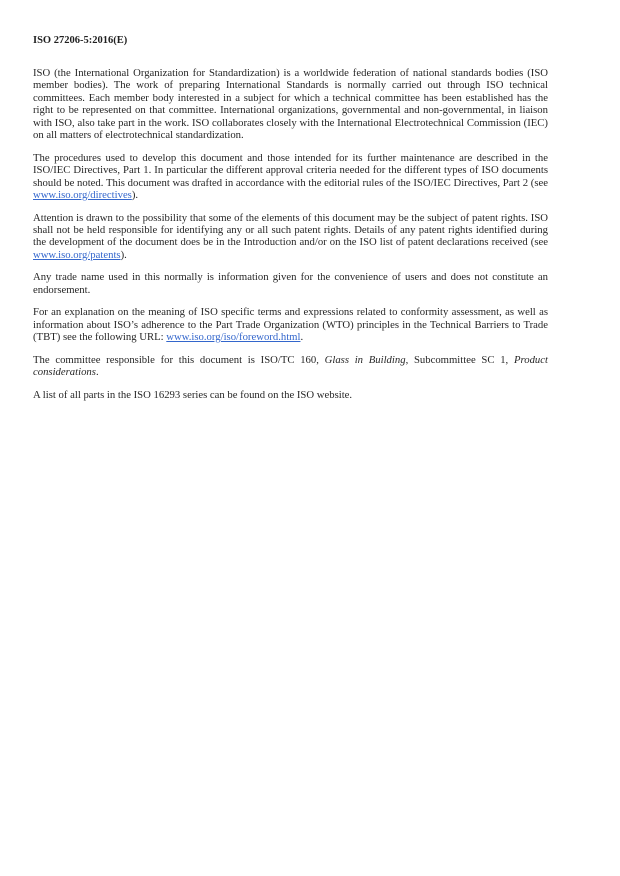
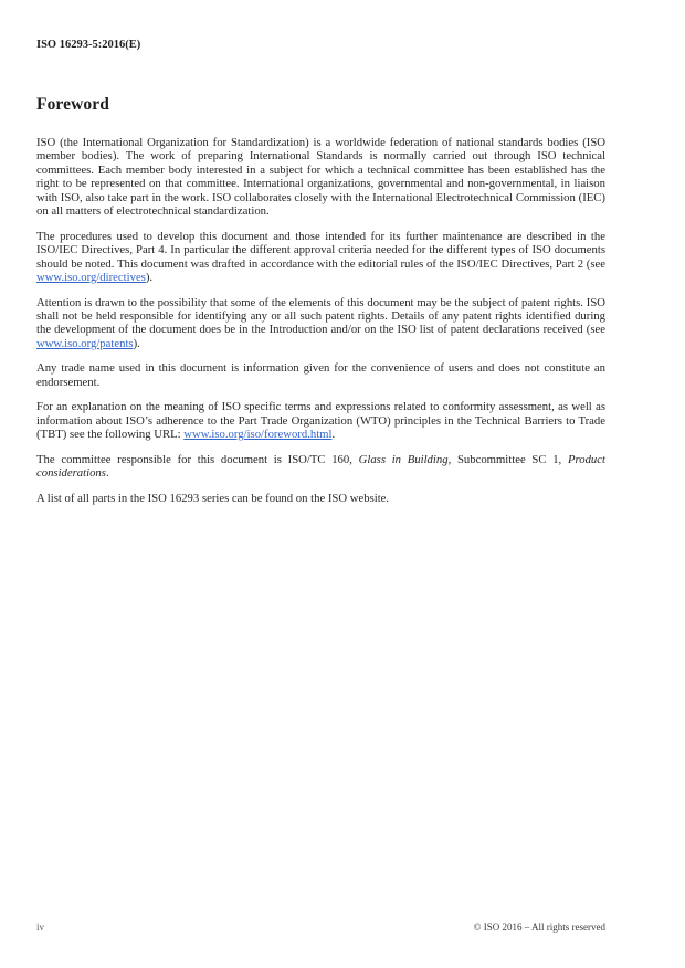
- ISO 27206-5:2016(E)
+ ISO 16293-5:2016(E)
+ Foreword
  ISO (the International Organization for Standardization) is a worldwide federation of national standards bodies (ISO member bodies). The work of preparing International Standards is normally carried out through ISO technical committees. Each member body interested in a subject for which a technical committee has been established has the right to be represented on that committee. International organizations, governmental and non-governmental, in liaison with ISO, also take part in the work. ISO collaborates closely with the International Electrotechnical Commission (IEC) on all matters of electrotechnical standardization.
- The procedures used to develop this document and those intended for its further maintenance are described in the ISO/IEC Directives, Part 1. In particular the different approval criteria needed for the different types of ISO documents should be noted. This document was drafted in accordance with the editorial rules of the ISO/IEC Directives, Part 2 (see www.iso.org/directives).
+ The procedures used to develop this document and those intended for its further maintenance are described in the ISO/IEC Directives, Part 4. In particular the different approval criteria needed for the different types of ISO documents should be noted. This document was drafted in accordance with the editorial rules of the ISO/IEC Directives, Part 2 (see www.iso.org/directives).
  Attention is drawn to the possibility that some of the elements of this document may be the subject of patent rights. ISO shall not be held responsible for identifying any or all such patent rights. Details of any patent rights identified during the development of the document does be in the Introduction and/or on the ISO list of patent declarations received (see www.iso.org/patents).
- Any trade name used in this normally is information given for the convenience of users and does not constitute an endorsement.
+ Any trade name used in this document is information given for the convenience of users and does not constitute an endorsement.
  For an explanation on the meaning of ISO specific terms and expressions related to conformity assessment, as well as information about ISO’s adherence to the Part Trade Organization (WTO) principles in the Technical Barriers to Trade (TBT) see the following URL: www.iso.org/iso/foreword.html.
  The committee responsible for this document is ISO/TC 160, Glass in Building, Subcommittee SC 1, Product considerations.
  A list of all parts in the ISO 16293 series can be found on the ISO website.
+ iv
+ © ISO 2016 – All rights reserved
